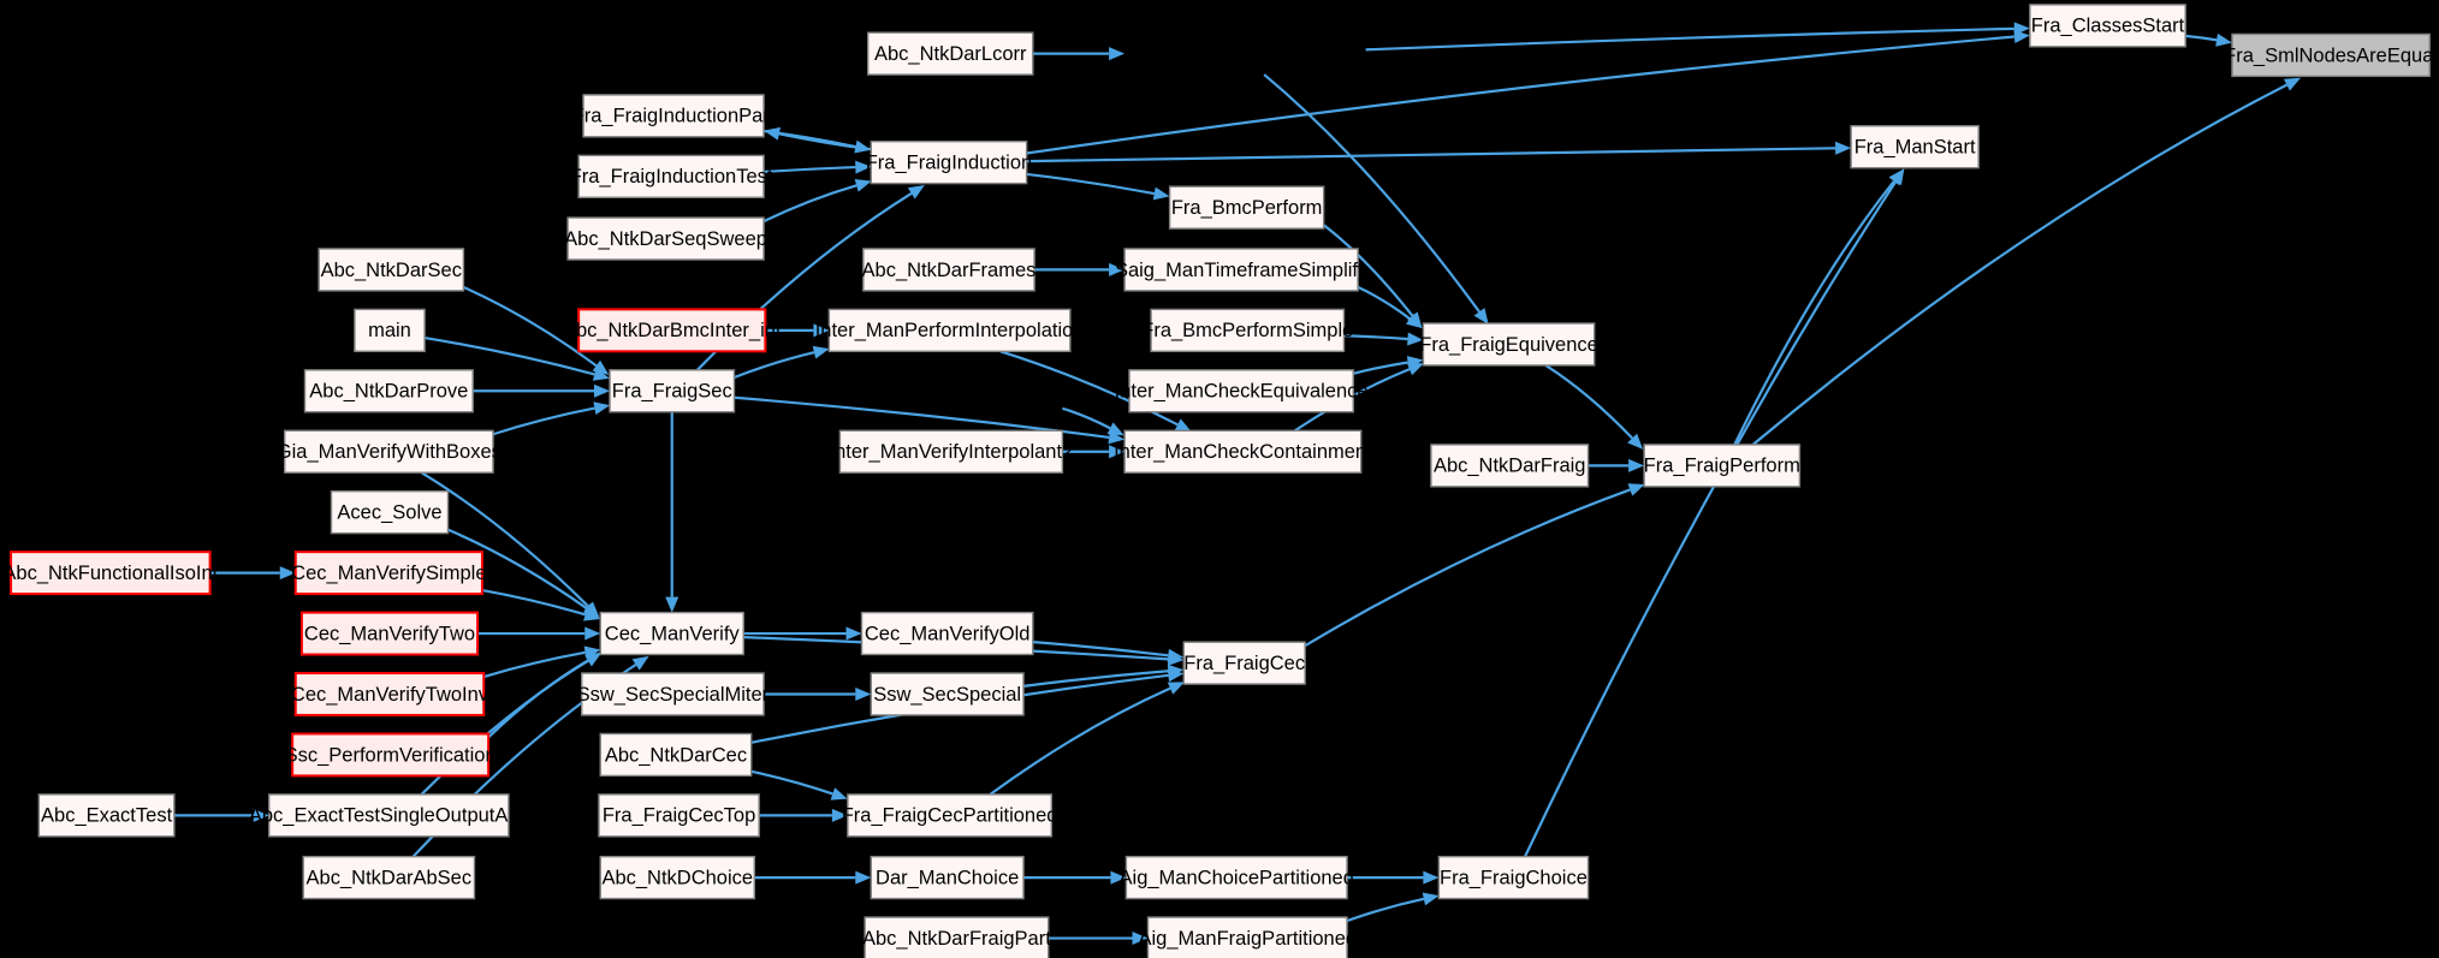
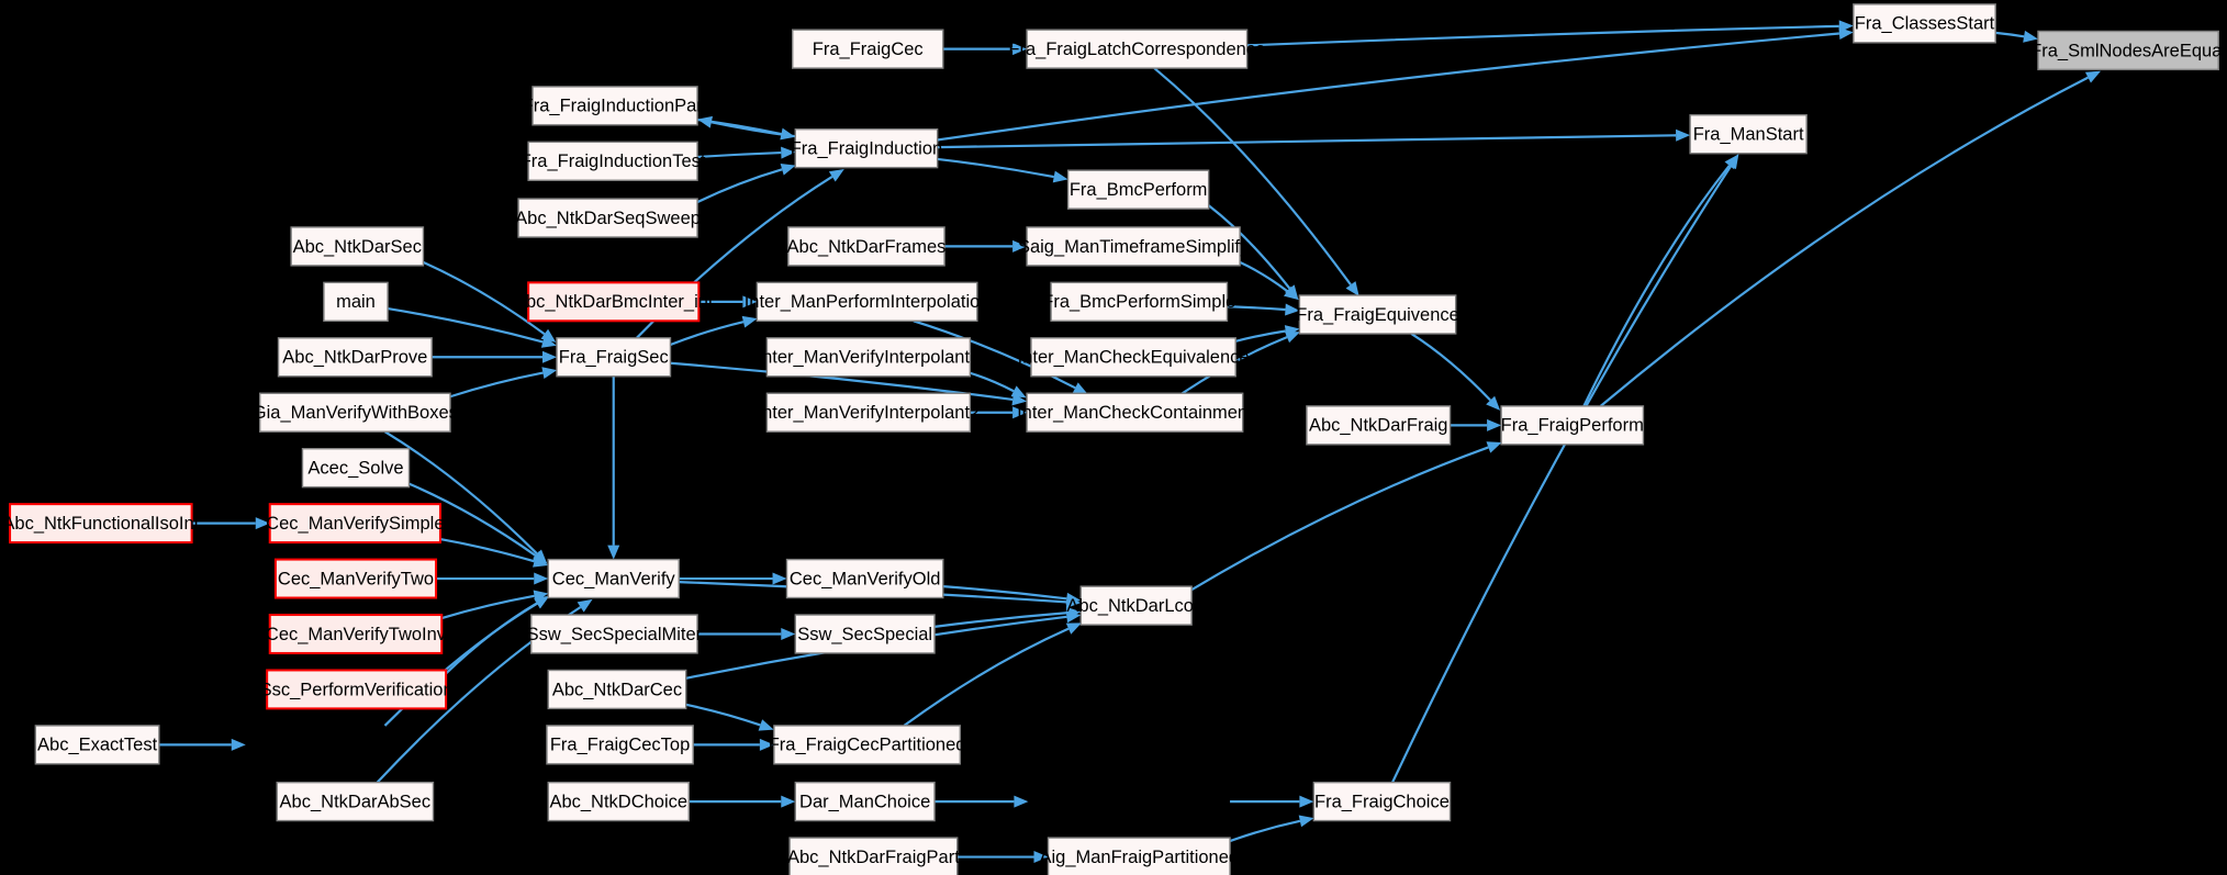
- Abc_NtkDarLcorr
+ Fra_FraigCec
+ Fra_FraigLatchCorrespondence
  Fra_ClassesStart
  Fra_SmlNodesAreEqual
  Fra_FraigInductionPart
  Fra_FraigInduction
  Fra_ManStart
  Fra_FraigInductionTest
  Fra_BmcPerform
  Abc_NtkDarSeqSweep
  Abc_NtkDarFrames
  Saig_ManTimeframeSimplify
  Abc_NtkDarSec
  main
  Abc_NtkDarBmcInter_int
  Inter_ManPerformInterpolation
  Fra_BmcPerformSimple
  Fra_FraigEquivence
  Abc_NtkDarProve
  Fra_FraigSec
+ Inter_ManVerifyInterpolant1
  Inter_ManCheckEquivalence
  Gia_ManVerifyWithBoxes
  Inter_ManVerifyInterpolant2
  Inter_ManCheckContainment
  Abc_NtkDarFraig
  Fra_FraigPerform
  Acec_Solve
  Abc_NtkFunctionalIsoInt
  Cec_ManVerifySimple
  Cec_ManVerifyTwo
  Cec_ManVerify
  Cec_ManVerifyOld
- Fra_FraigCec
+ Abc_NtkDarLcorr
  Cec_ManVerifyTwoInv
  Ssw_SecSpecialMiter
  Ssw_SecSpecial
  Ssc_PerformVerification
  Abc_NtkDarCec
  Abc_ExactTest
- Abc_ExactTestSingleOutputAIG
  Fra_FraigCecTop
  Fra_FraigCecPartitioned
  Abc_NtkDarAbSec
  Abc_NtkDChoice
  Dar_ManChoice
- Aig_ManChoicePartitioned
  Fra_FraigChoice
  Abc_NtkDarFraigPart
  Aig_ManFraigPartitioned
